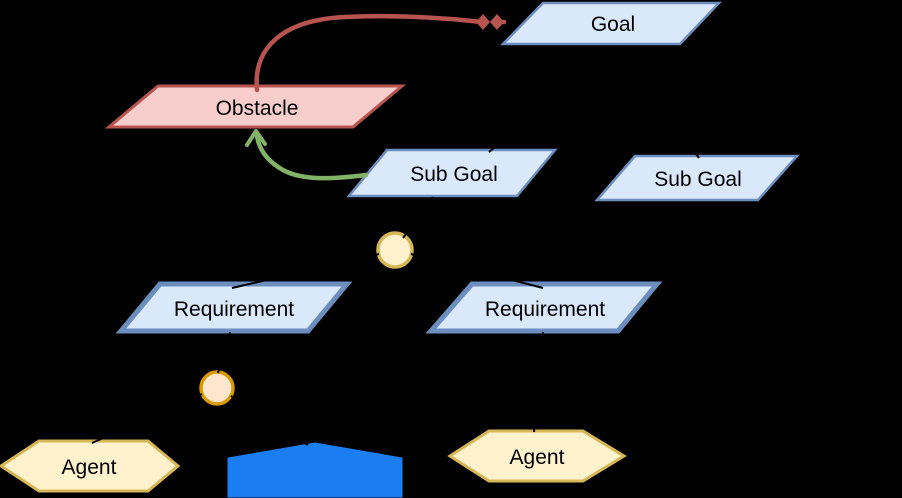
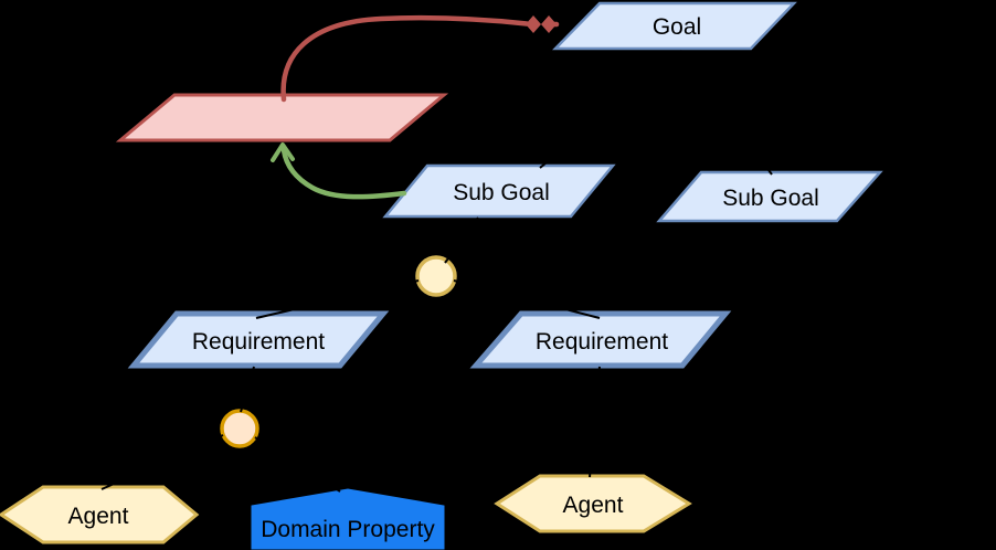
  Goal
- Obstacle
  Sub Goal
  Sub Goal
  Requirement
  Requirement
  Agent
  Agent
+ Domain Property
